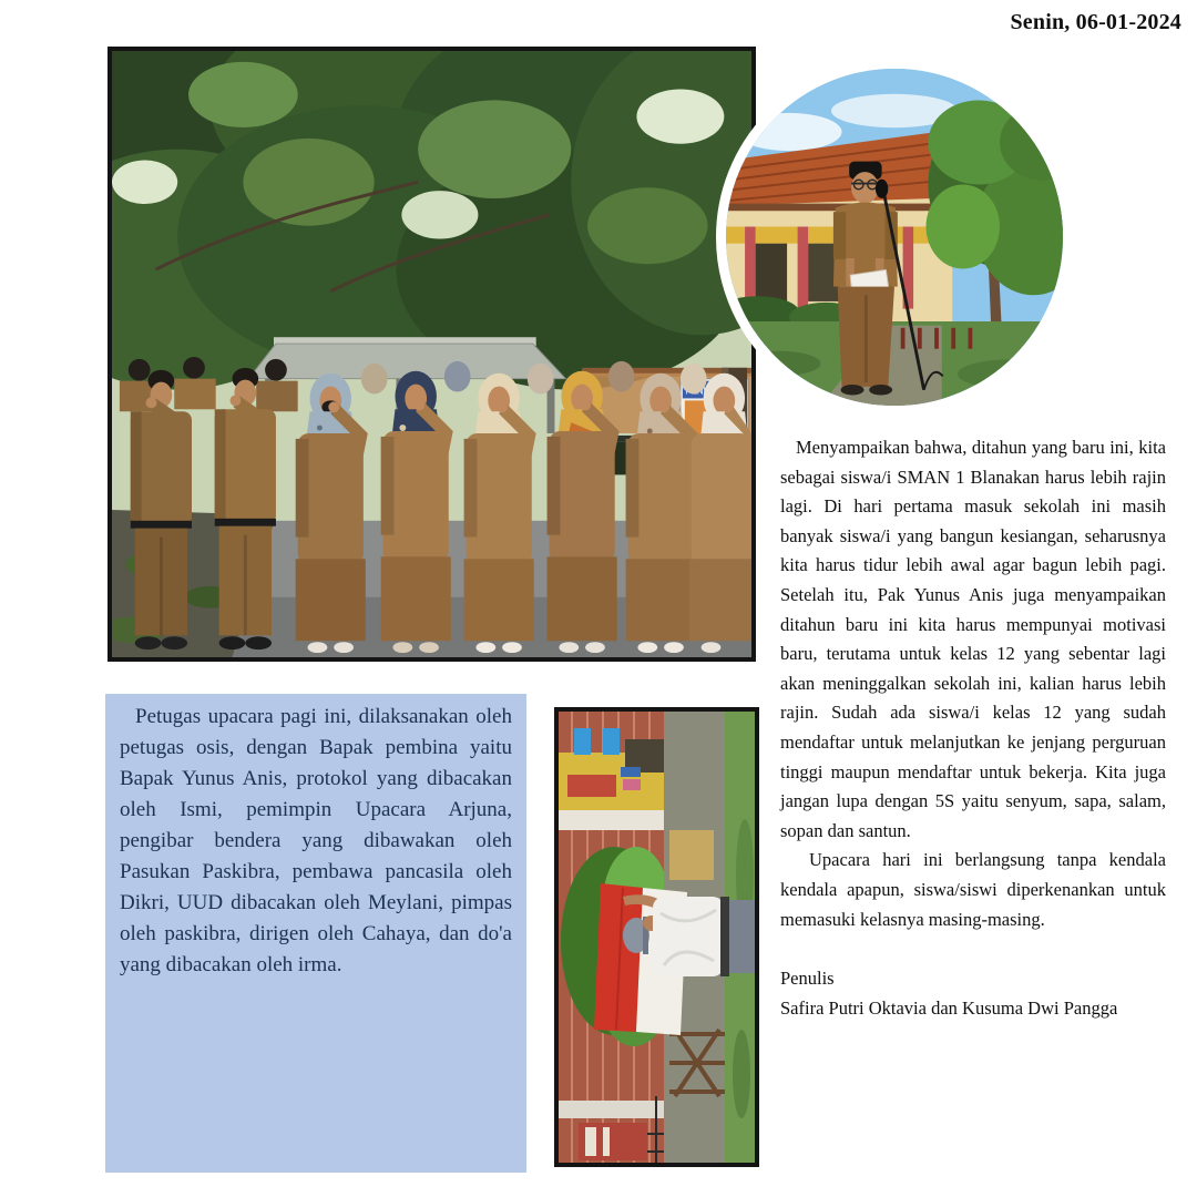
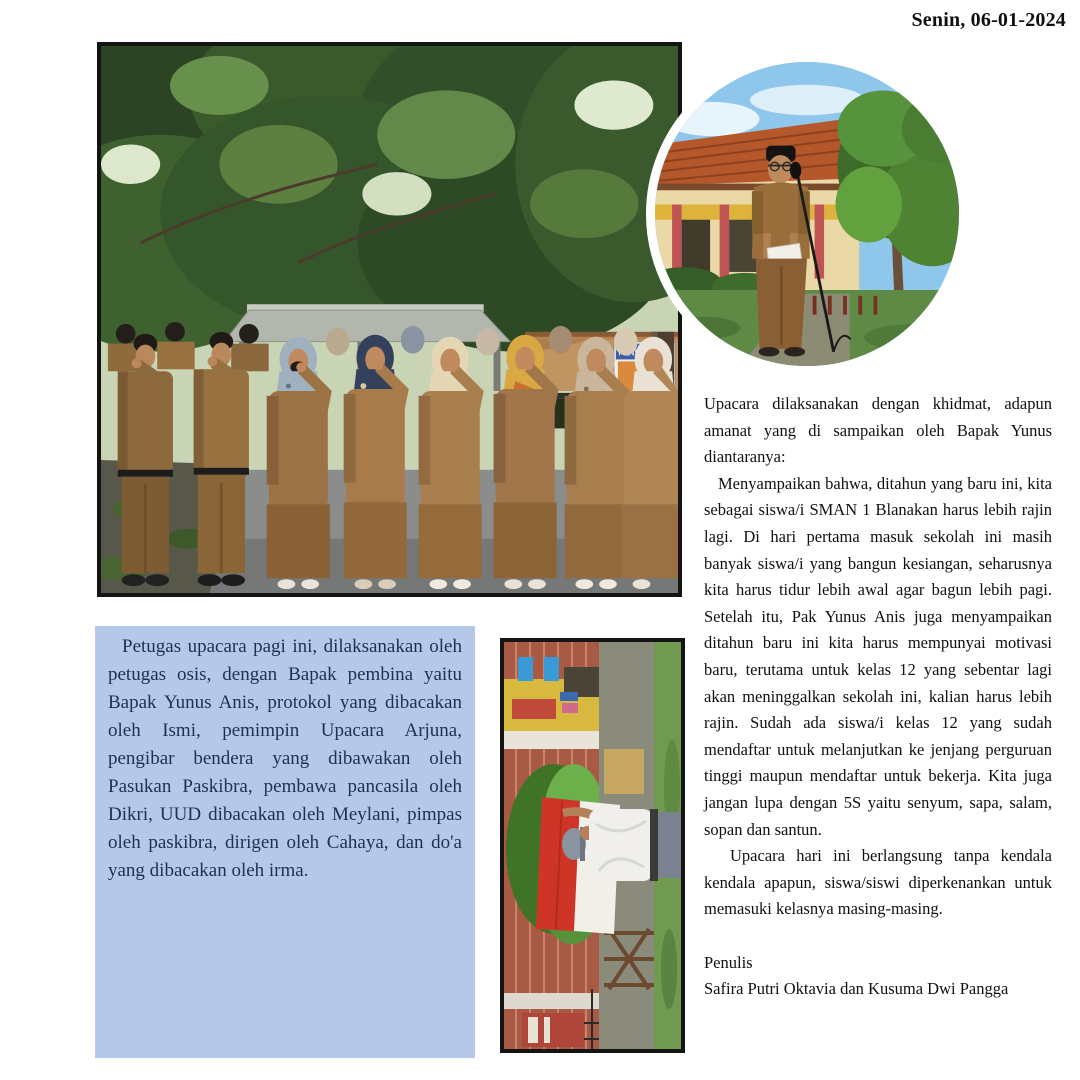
  Senin, 06-01-2024
+ Upacara dilaksanakan dengan khidmat, adapun amanat yang di sampaikan oleh Bapak Yunus diantaranya:
  Menyampaikan bahwa, ditahun yang baru ini, kita sebagai siswa/i SMAN 1 Blanakan harus lebih rajin lagi. Di hari pertama masuk sekolah ini masih banyak siswa/i yang bangun kesiangan, seharusnya kita harus tidur lebih awal agar bagun lebih pagi. Setelah itu, Pak Yunus Anis juga menyampaikan ditahun baru ini kita harus mempunyai motivasi baru, terutama untuk kelas 12 yang sebentar lagi akan meninggalkan sekolah ini, kalian harus lebih rajin. Sudah ada siswa/i kelas 12 yang sudah mendaftar untuk melanjutkan ke jenjang perguruan tinggi maupun mendaftar untuk bekerja. Kita juga jangan lupa dengan 5S yaitu senyum, sapa, salam, sopan dan santun.
  Upacara hari ini berlangsung tanpa kendala kendala apapun, siswa/siswi diperkenankan untuk memasuki kelasnya masing-masing.
  Penulis
  Safira Putri Oktavia dan Kusuma Dwi Pangga
  Petugas upacara pagi ini, dilaksanakan oleh petugas osis, dengan Bapak pembina yaitu Bapak Yunus Anis, protokol yang dibacakan oleh Ismi, pemimpin Upacara Arjuna, pengibar bendera yang dibawakan oleh Pasukan Paskibra, pembawa pancasila oleh Dikri, UUD dibacakan oleh Meylani, pimpas oleh paskibra, dirigen oleh Cahaya, dan do'a yang dibacakan oleh irma.
